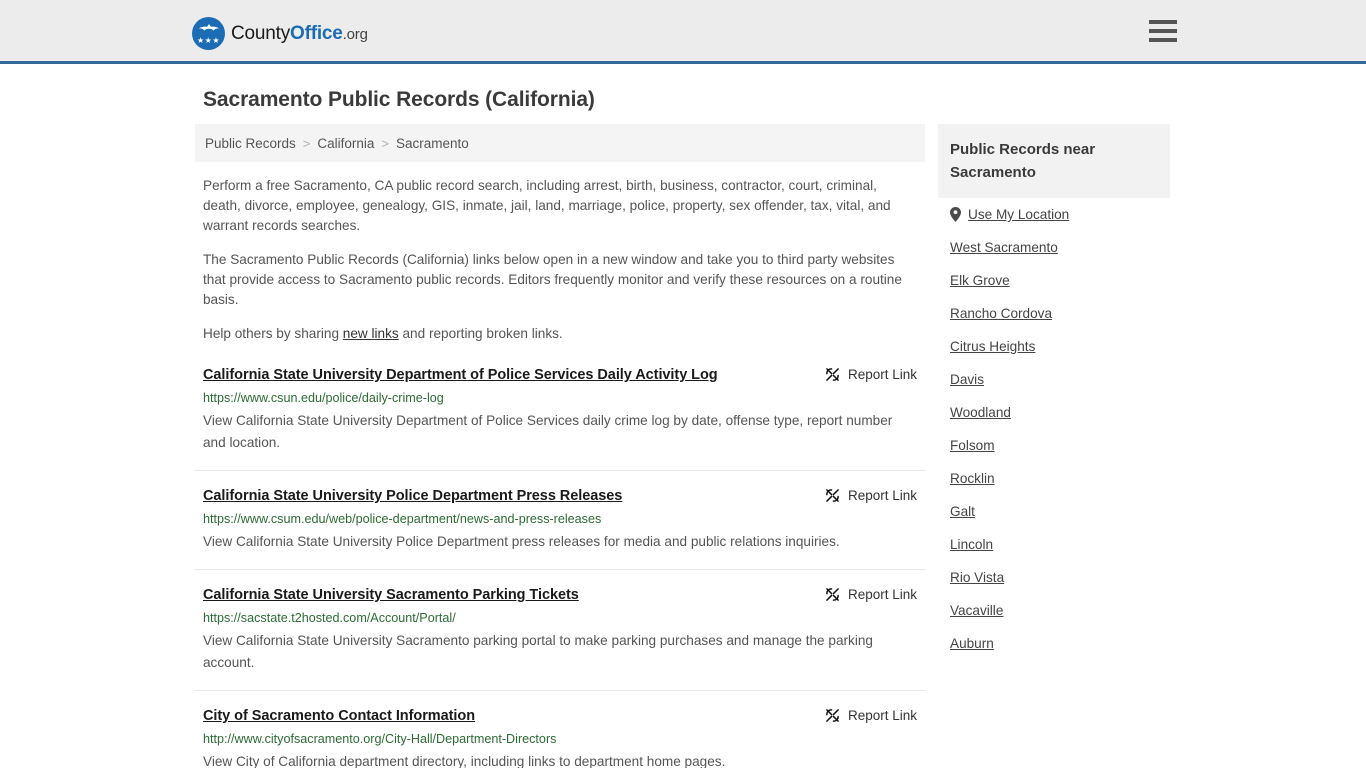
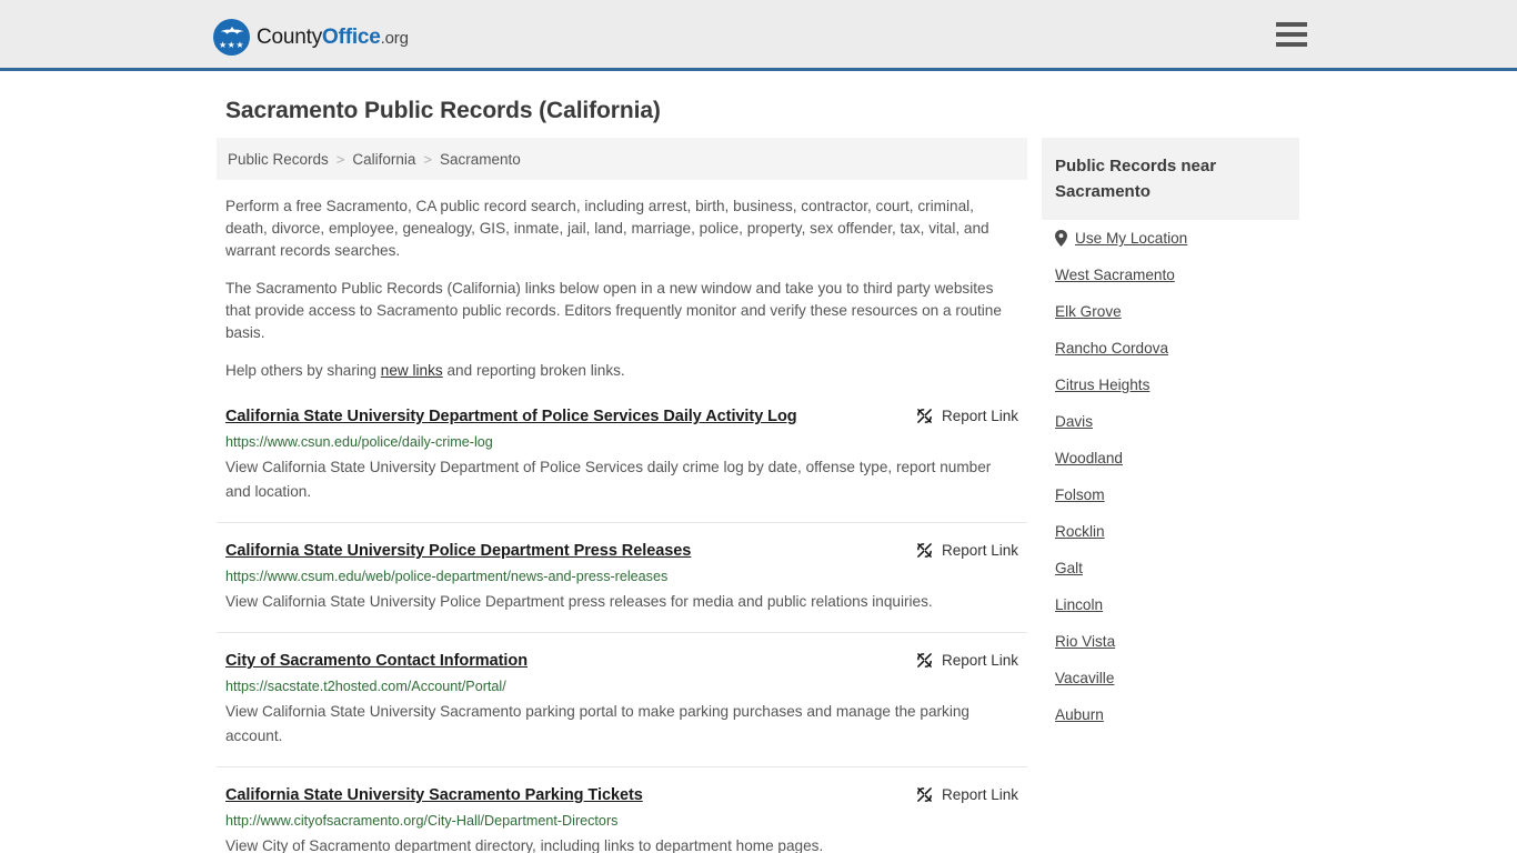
  ★★★
  CountyOffice.org
  Sacramento Public Records (California)
  Public Records
  >
  California
  >
  Sacramento
  Perform a free Sacramento, CA public record search, including arrest, birth, business, contractor, court, criminal, death, divorce, employee, genealogy, GIS, inmate, jail, land, marriage, police, property, sex offender, tax, vital, and warrant records searches.
  The Sacramento Public Records (California) links below open in a new window and take you to third party websites that provide access to Sacramento public records. Editors frequently monitor and verify these resources on a routine basis.
  Help others by sharing new links and reporting broken links.
  California State University Department of Police Services Daily Activity Log
  Report Link
  https://www.csun.edu/police/daily-crime-log
  View California State University Department of Police Services daily crime log by date, offense type, report number and location.
  California State University Police Department Press Releases
  Report Link
  https://www.csum.edu/web/police-department/news-and-press-releases
  View California State University Police Department press releases for media and public relations inquiries.
- California State University Sacramento Parking Tickets
+ City of Sacramento Contact Information
  Report Link
  https://sacstate.t2hosted.com/Account/Portal/
  View California State University Sacramento parking portal to make parking purchases and manage the parking account.
- City of Sacramento Contact Information
+ California State University Sacramento Parking Tickets
  Report Link
  http://www.cityofsacramento.org/City-Hall/Department-Directors
- View City of California department directory, including links to department home pages.
+ View City of Sacramento department directory, including links to department home pages.
  Public Records near Sacramento
  Use My Location
  West Sacramento
  Elk Grove
  Rancho Cordova
  Citrus Heights
  Davis
  Woodland
  Folsom
  Rocklin
  Galt
  Lincoln
  Rio Vista
  Vacaville
  Auburn
